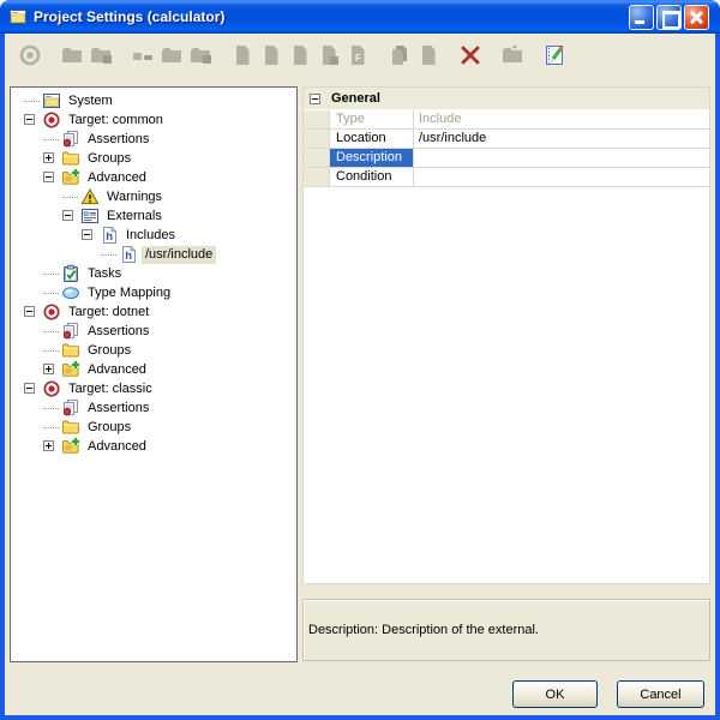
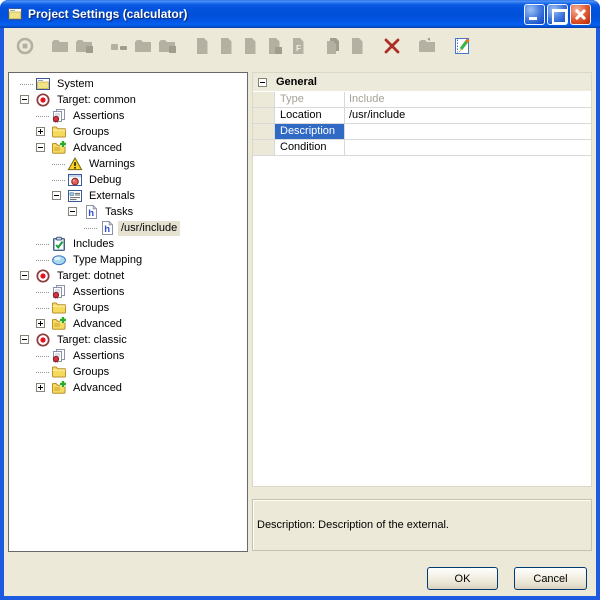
  Project Settings (calculator)
  F
  System
  Target: common
  Assertions
  Groups
  Advanced
  Warnings
+ Debug
  Externals
  h
- Includes
+ Tasks
  h
  /usr/include
- Tasks
+ Includes
  Type Mapping
  Target: dotnet
  Assertions
  Groups
  Advanced
  Target: classic
  Assertions
  Groups
  Advanced
  General
  Type
  Include
  Location
  /usr/include
  Description
  Condition
  Description: Description of the external.
  OK
  Cancel
